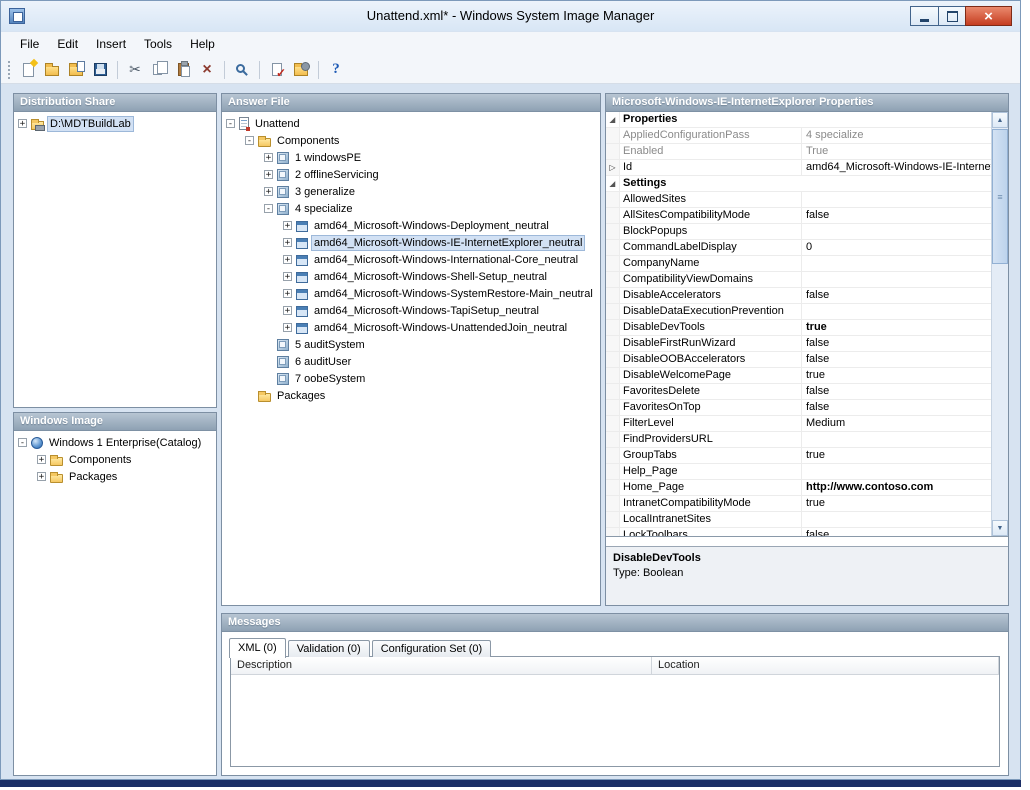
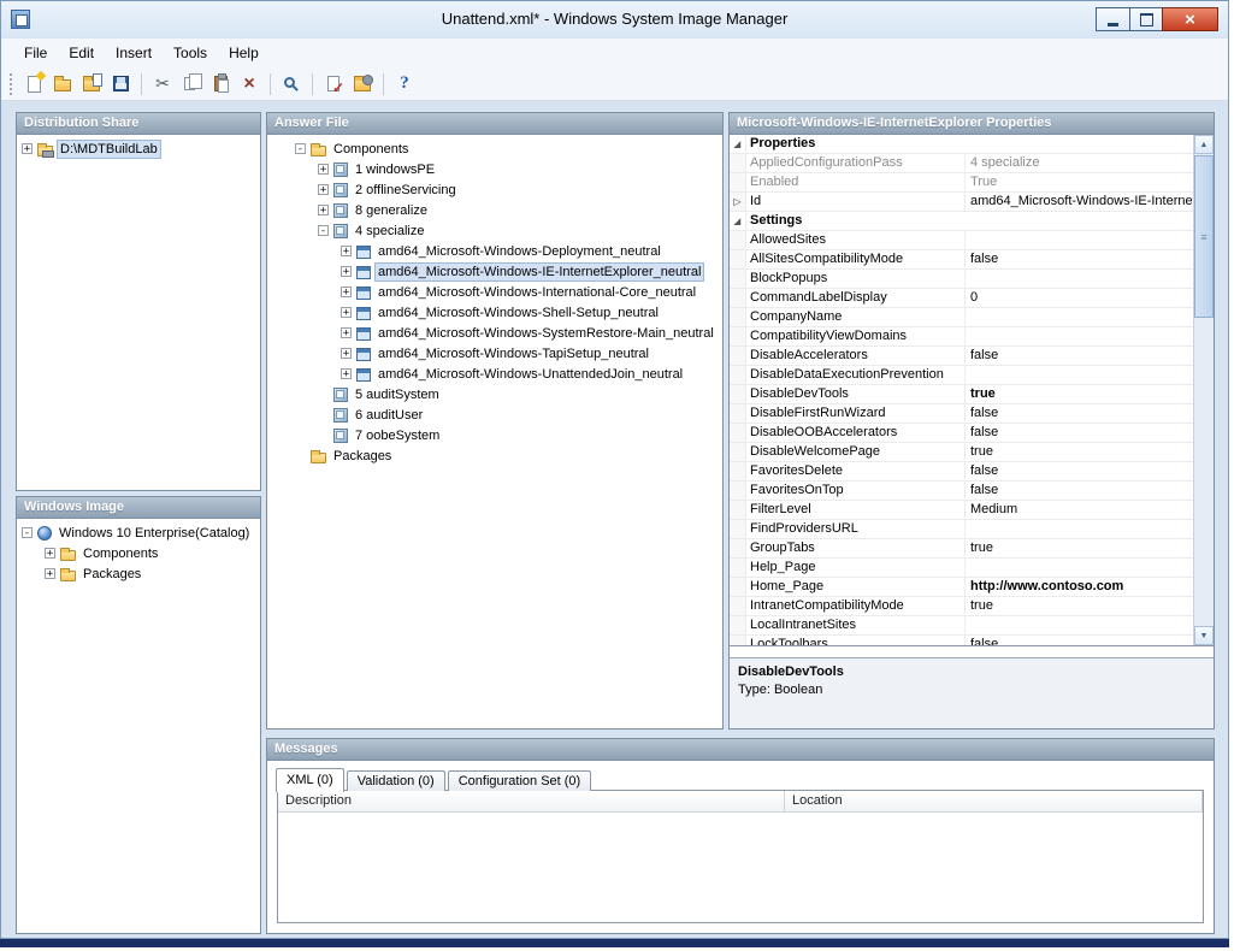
  Unattend.xml* - Windows System Image Manager
  File
  Edit
  Insert
  Tools
  Help
  Distribution Share
  D:\MDTBuildLab
  Windows Image
- Windows 1 Enterprise(Catalog)
+ Windows 10 Enterprise(Catalog)
  Components
  Packages
  Answer File
- Unattend
  Components
  1 windowsPE
  2 offlineServicing
- 3 generalize
+ 8 generalize
  4 specialize
  amd64_Microsoft-Windows-Deployment_neutral
  amd64_Microsoft-Windows-IE-InternetExplorer_neutral
  amd64_Microsoft-Windows-International-Core_neutral
  amd64_Microsoft-Windows-Shell-Setup_neutral
  amd64_Microsoft-Windows-SystemRestore-Main_neutral
  amd64_Microsoft-Windows-TapiSetup_neutral
  amd64_Microsoft-Windows-UnattendedJoin_neutral
  5 auditSystem
  6 auditUser
  7 oobeSystem
  Packages
  Microsoft-Windows-IE-InternetExplorer Properties
  Properties
  AppliedConfigurationPass
  4 specialize
  Enabled
  True
  Id
  amd64_Microsoft-Windows-IE-Interne
  Settings
  AllowedSites
  AllSitesCompatibilityMode
  false
  BlockPopups
  CommandLabelDisplay
  0
  CompanyName
  CompatibilityViewDomains
  DisableAccelerators
  false
  DisableDataExecutionPrevention
  DisableDevTools
  true
  DisableFirstRunWizard
  false
  DisableOOBAccelerators
  false
  DisableWelcomePage
  true
  FavoritesDelete
  false
  FavoritesOnTop
  false
  FilterLevel
  Medium
  FindProvidersURL
  GroupTabs
  true
  Help_Page
  Home_Page
  http://www.contoso.com
  IntranetCompatibilityMode
  true
  LocalIntranetSites
  LockToolbars
  false
  DisableDevTools
  Type: Boolean
  Messages
  XML (0)
  Validation (0)
  Configuration Set (0)
  Description
  Location
